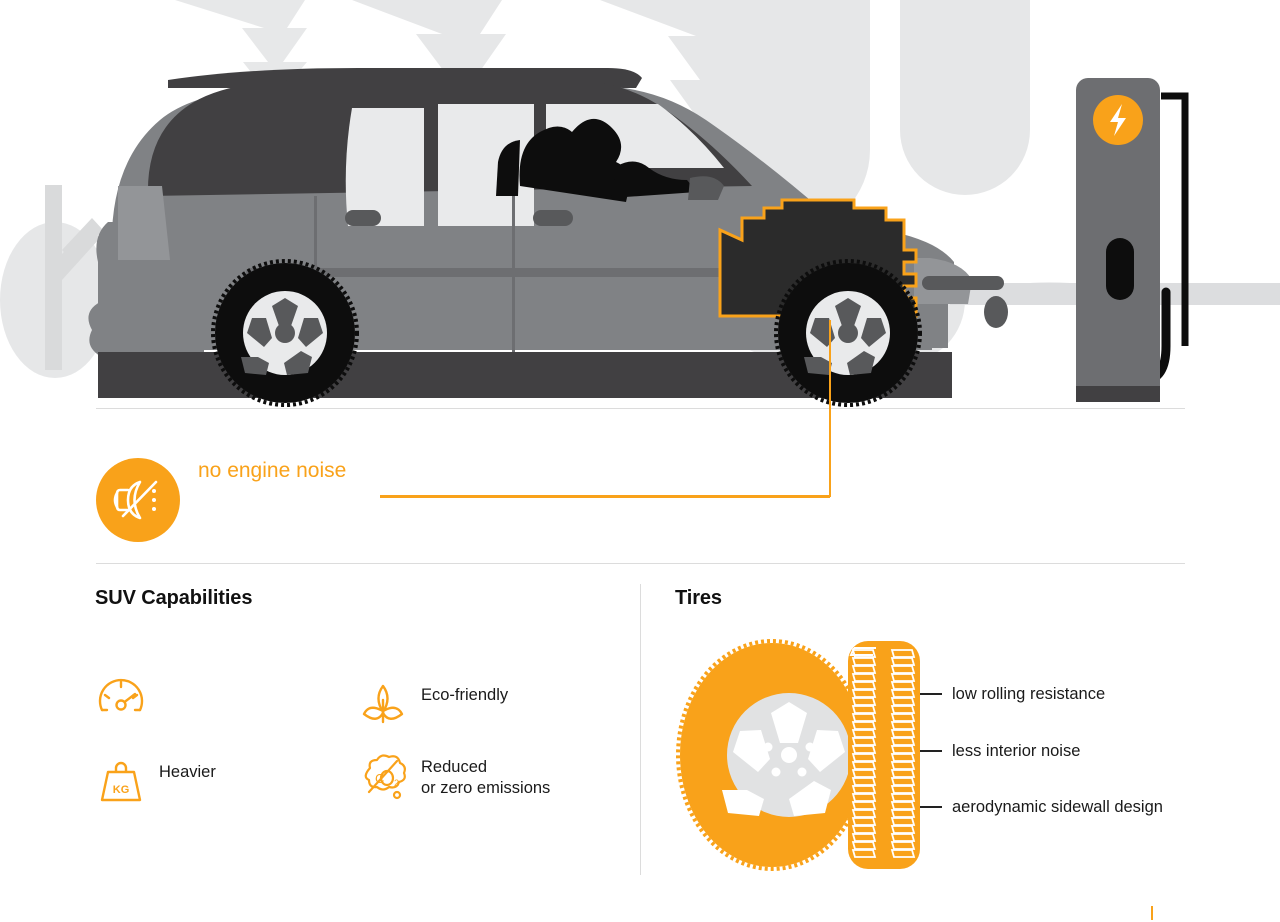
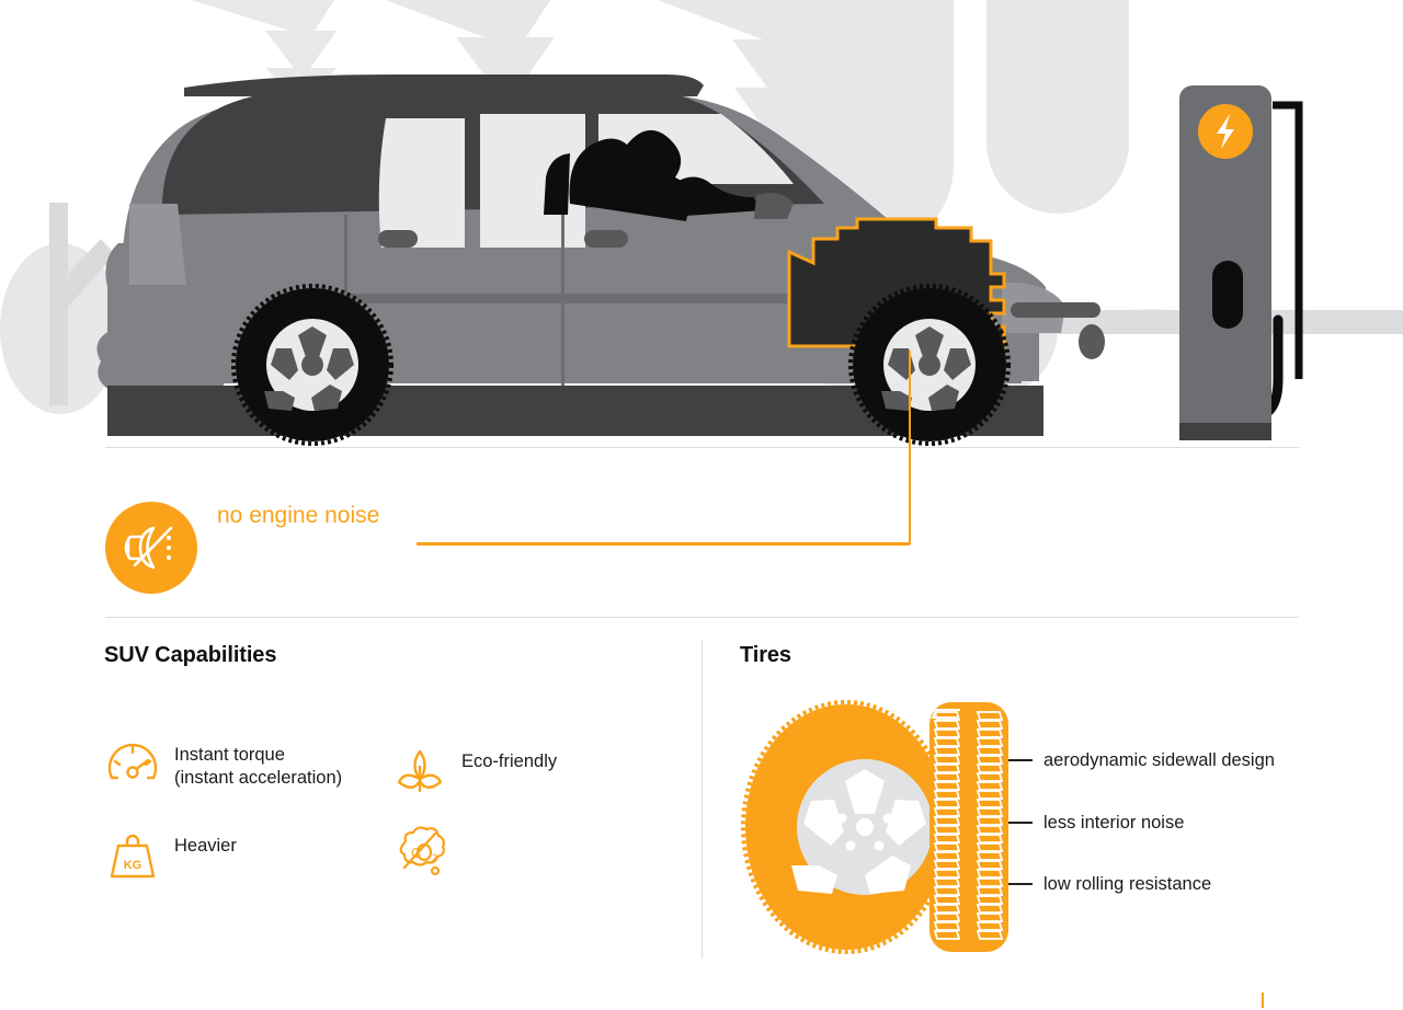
  no engine noise
  SUV Capabilities
+ Instant torque
+ (instant acceleration)
  Eco-friendly
  KG
  Heavier
  C
  2
- Reduced
- or zero emissions
  Tires
- low rolling resistance
+ aerodynamic sidewall design
  less interior noise
- aerodynamic sidewall design
+ low rolling resistance
